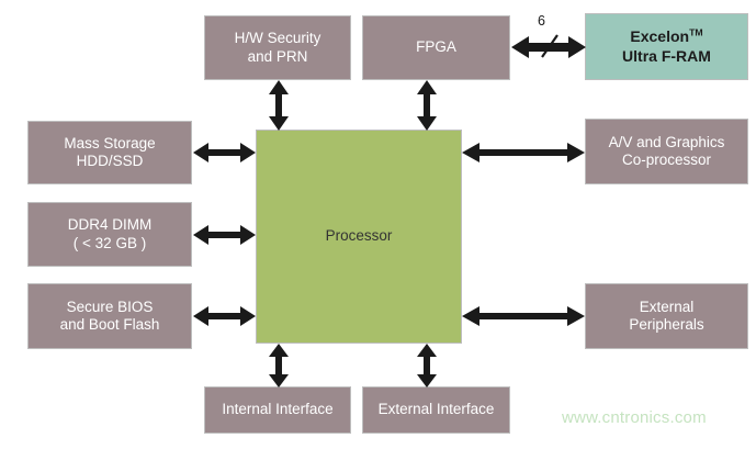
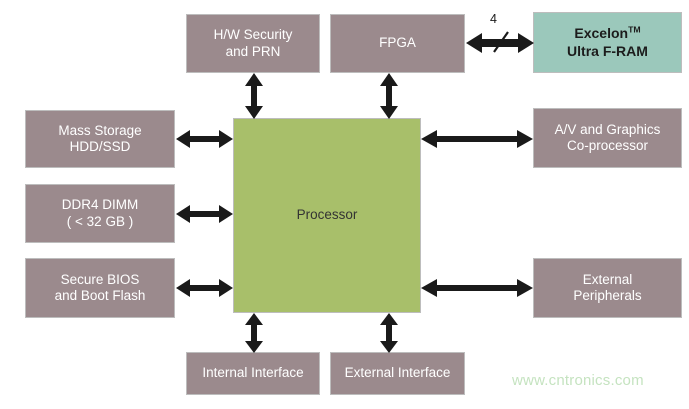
  H/W Security
  and PRN
  FPGA
  ExcelonTM
  Ultra F-RAM
  Mass Storage
  HDD/SSD
  DDR4 DIMM
  ( < 32 GB )
  Secure BIOS
  and Boot Flash
  Processor
  A/V and Graphics
  Co-processor
  External
  Peripherals
  Internal Interface
  External Interface
- 6
+ 4
  www.cntronics.com
